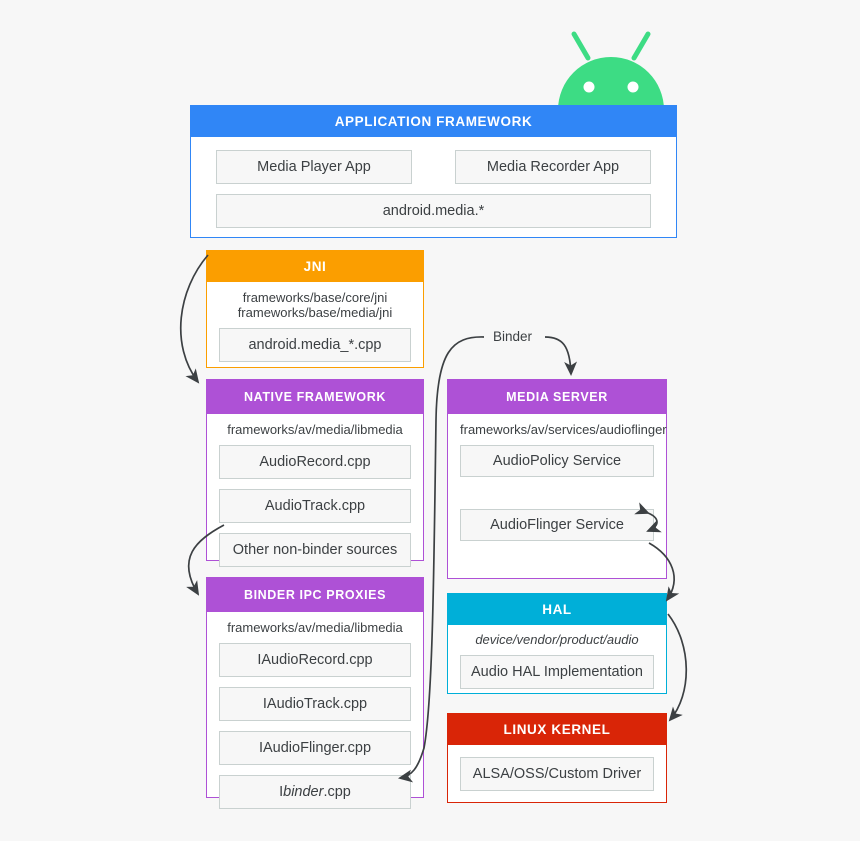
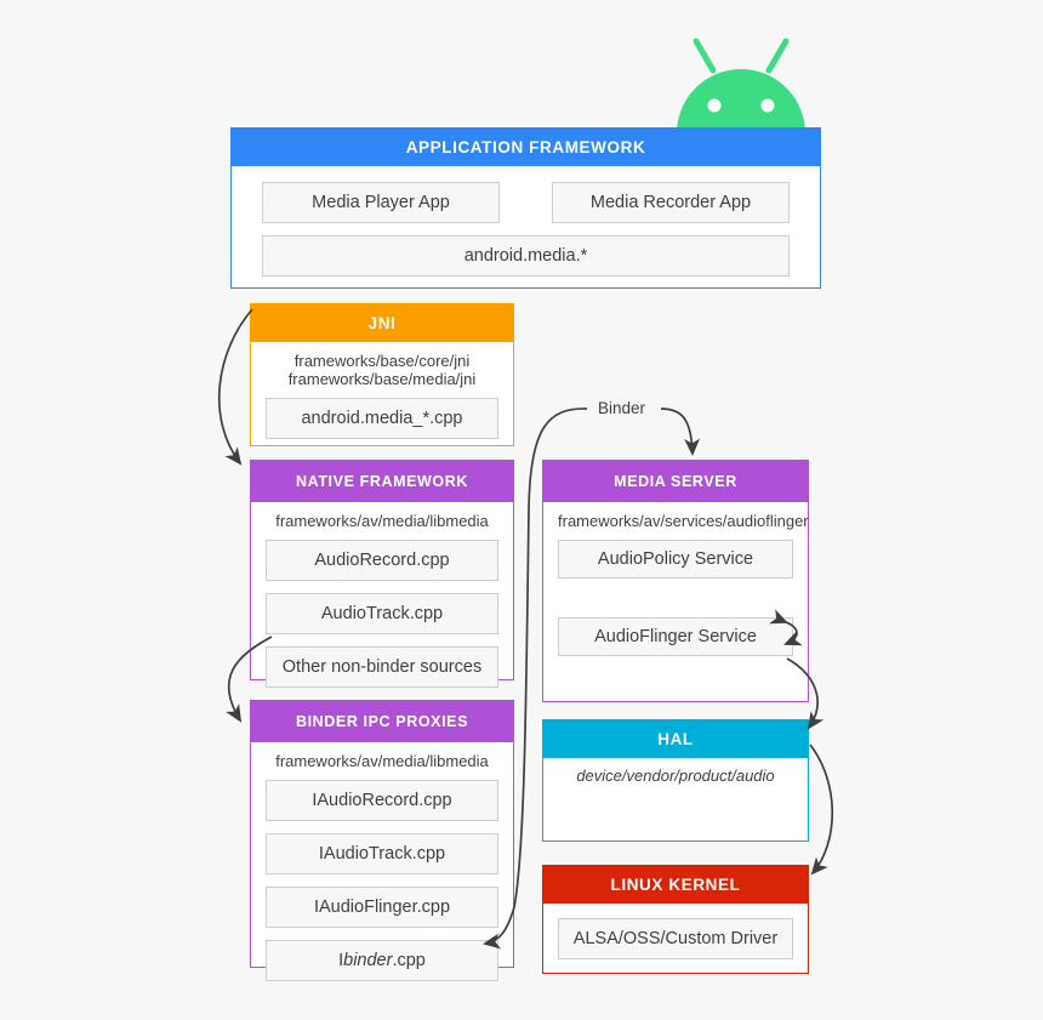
  APPLICATION FRAMEWORK
  Media Player App
  Media Recorder App
  android.media.*
  JNI
  frameworks/base/core/jni
  frameworks/base/media/jni
  android.media_*.cpp
  NATIVE FRAMEWORK
  frameworks/av/media/libmedia
  AudioRecord.cpp
  AudioTrack.cpp
  Other non-binder sources
  BINDER IPC PROXIES
  frameworks/av/media/libmedia
  IAudioRecord.cpp
  IAudioTrack.cpp
  IAudioFlinger.cpp
  Ibinder.cpp
  MEDIA SERVER
  frameworks/av/services/audiofling
  AudioPolicy Service
  AudioFlinger Service
  HAL
  device/vendor/product/audio
- Audio HAL Implementation
  LINUX KERNEL
  ALSA/OSS/Custom Driver
  Binder
